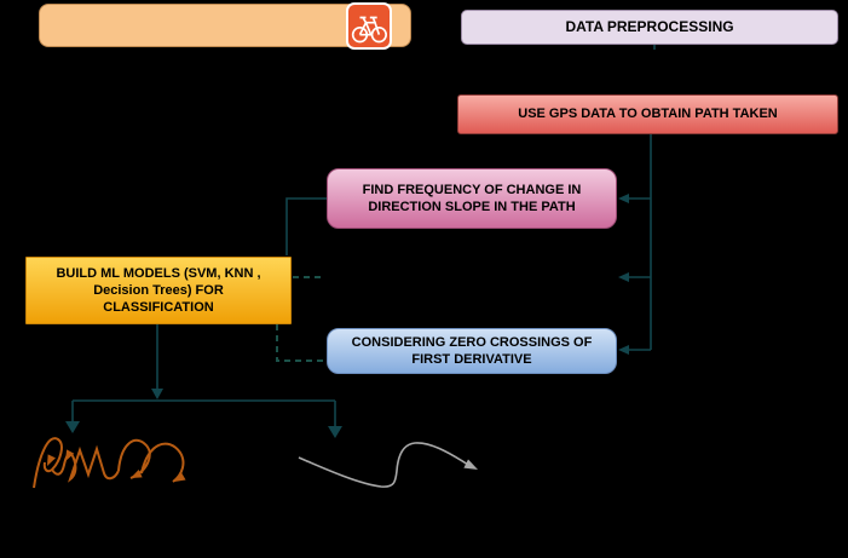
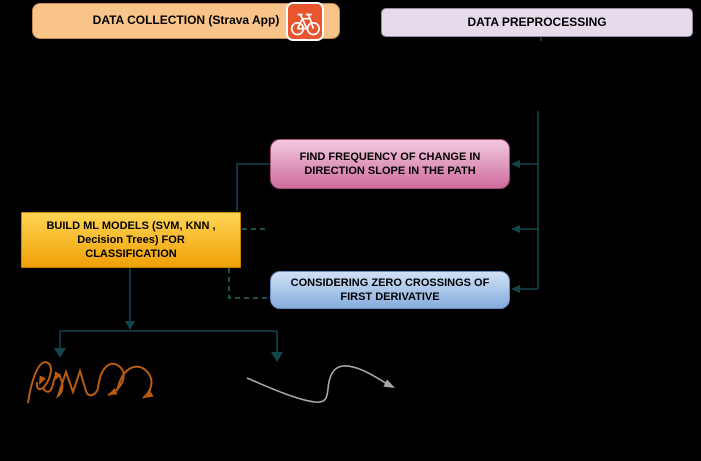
+ DATA COLLECTION (Strava App)
  DATA PREPROCESSING
- USE GPS DATA TO OBTAIN PATH TAKEN
  FIND FREQUENCY OF CHANGE IN
  DIRECTION SLOPE IN THE PATH
  CONSIDERING ZERO CROSSINGS OF
  FIRST DERIVATIVE
  BUILD ML MODELS (SVM, KNN ,
  Decision Trees) FOR
  CLASSIFICATION
